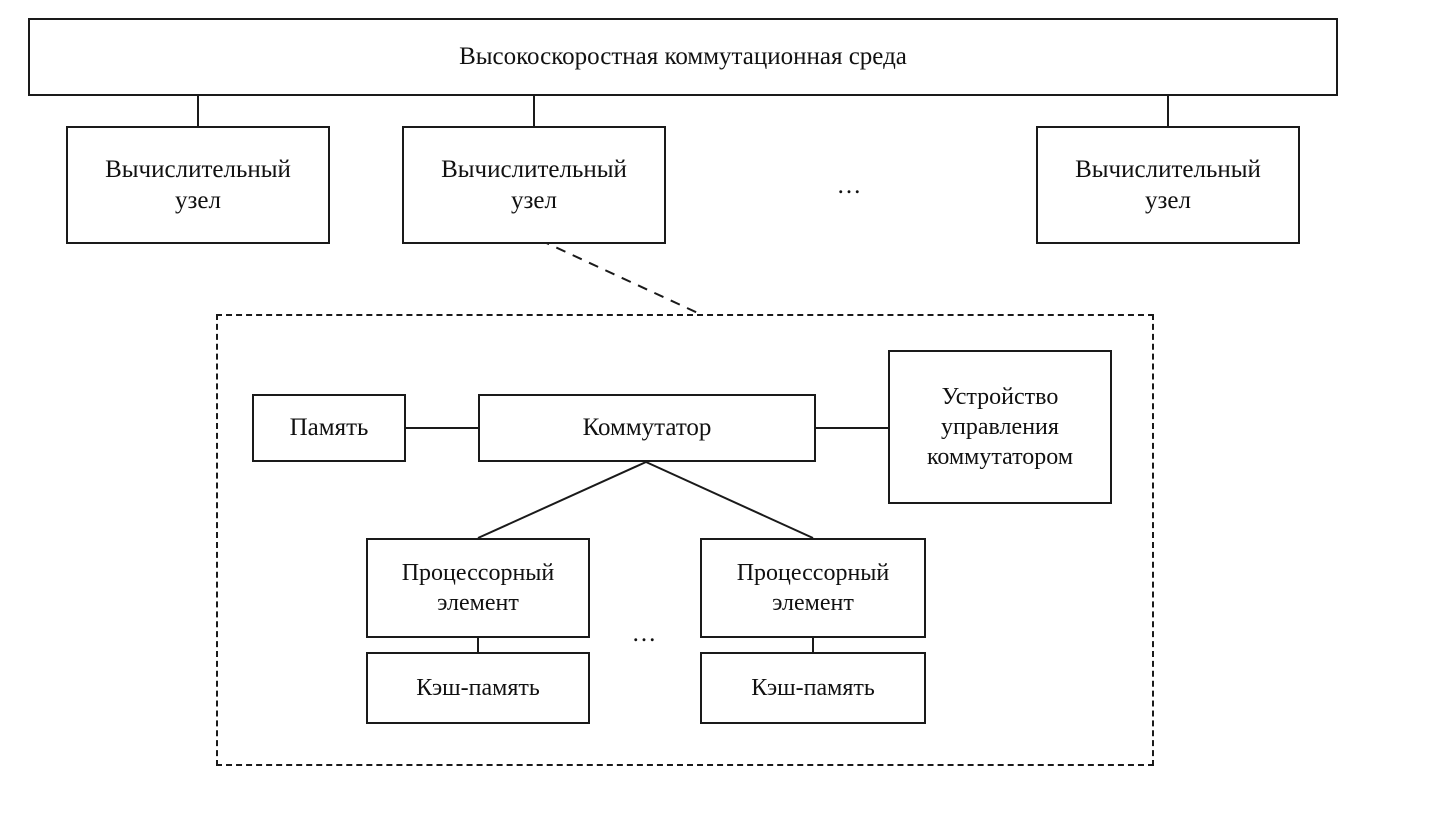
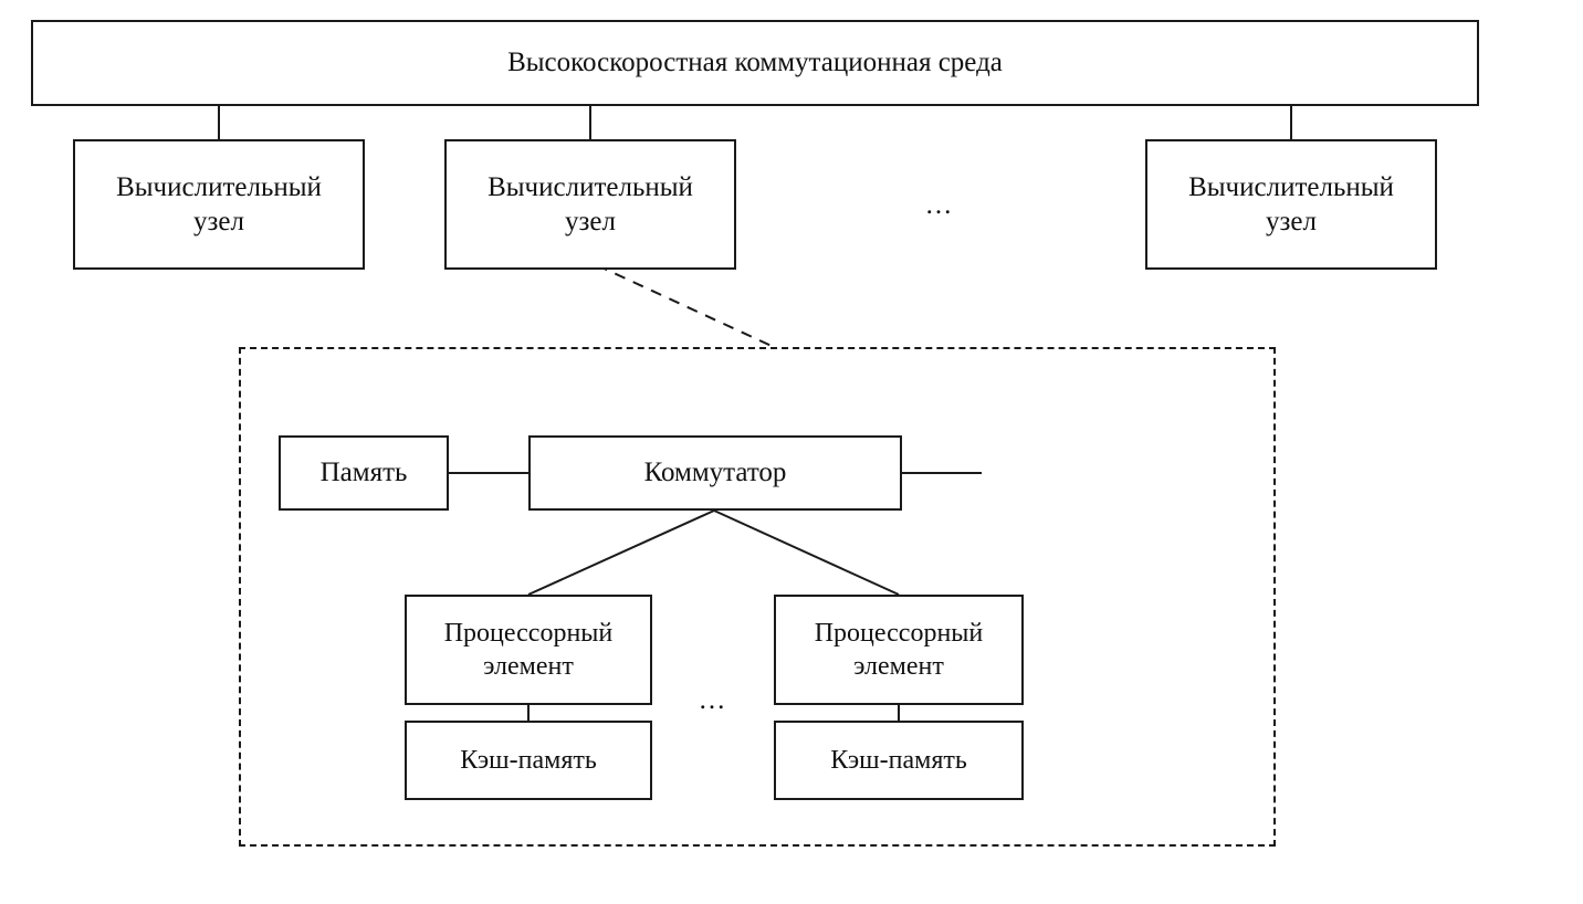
  Высокоскоростная коммутационная среда
  Вычислительный
  узел
  Вычислительный
  узел
  ...
  Вычислительный
  узел
  Память
  Коммутатор
- Устройство
- управления
- коммутатором
  Процессорный
  элемент
  ...
  Процессорный
  элемент
  Кэш-память
  Кэш-память
